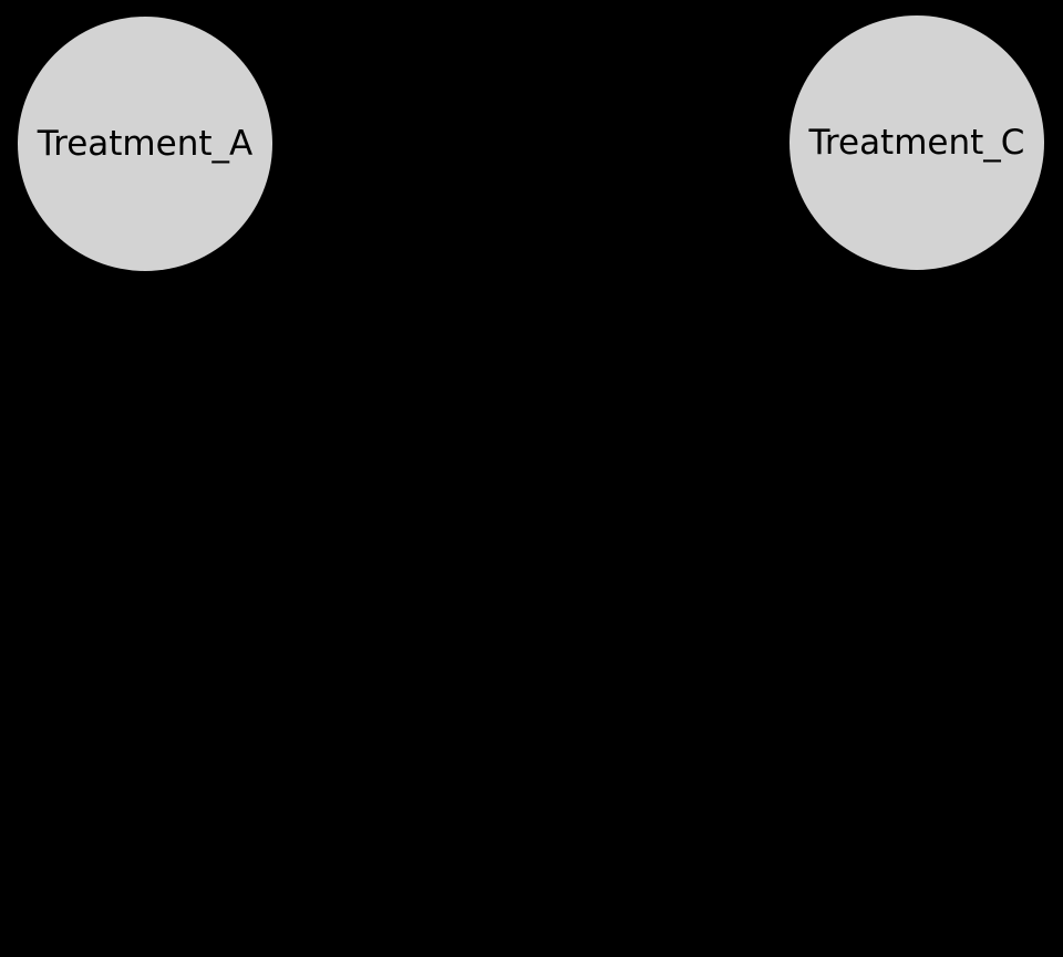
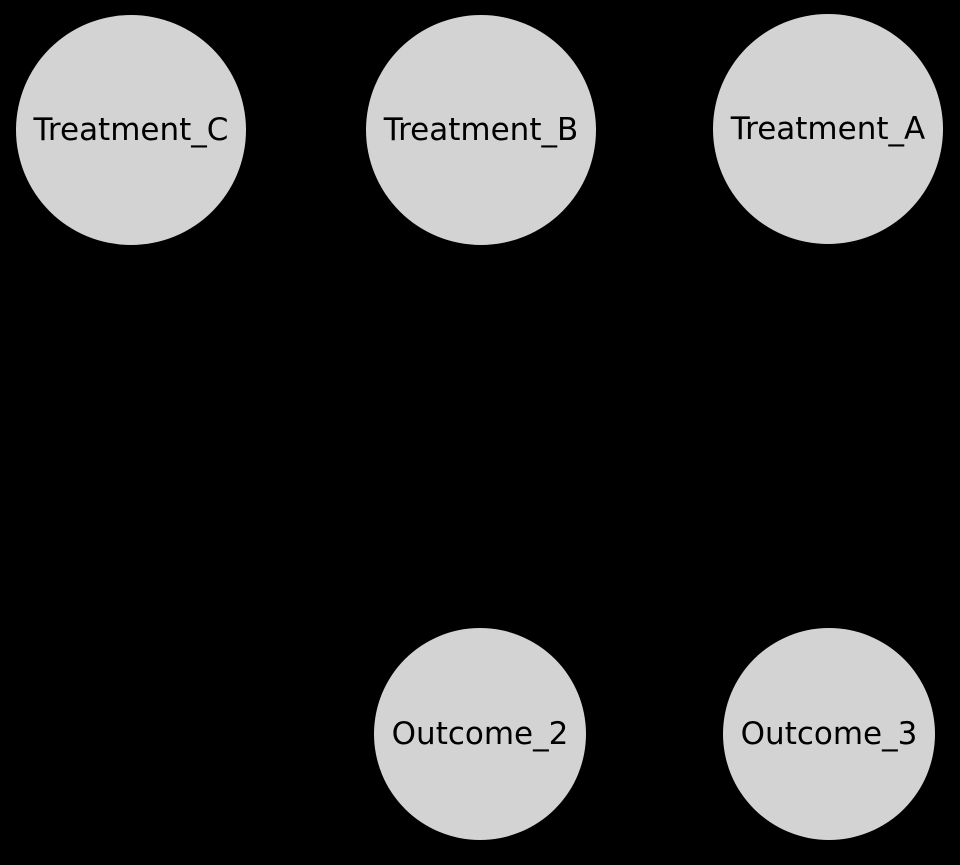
- Treatment_A
+ Treatment_C
+ Treatment_B
- Treatment_C
+ Treatment_A
+ Outcome_2
+ Outcome_3
